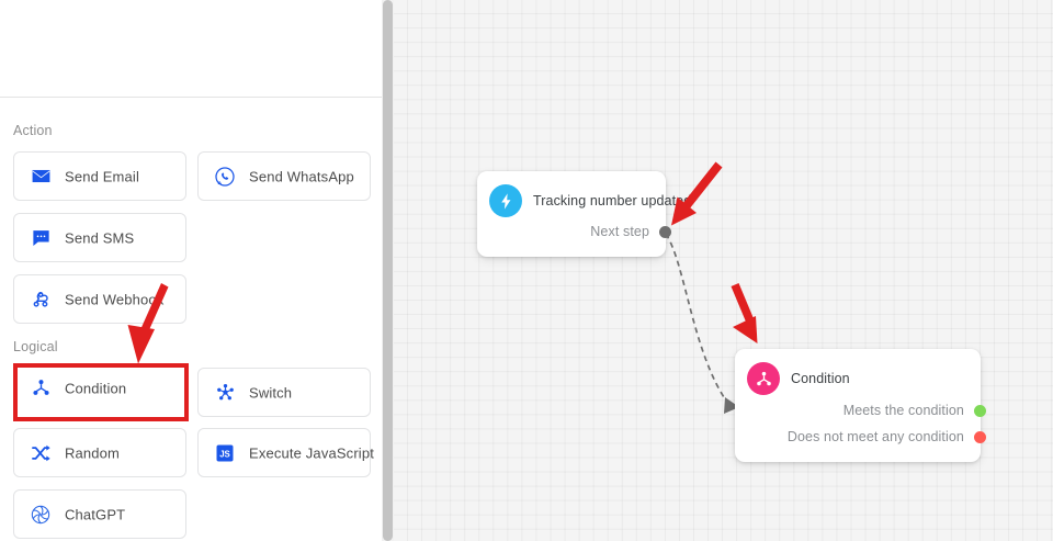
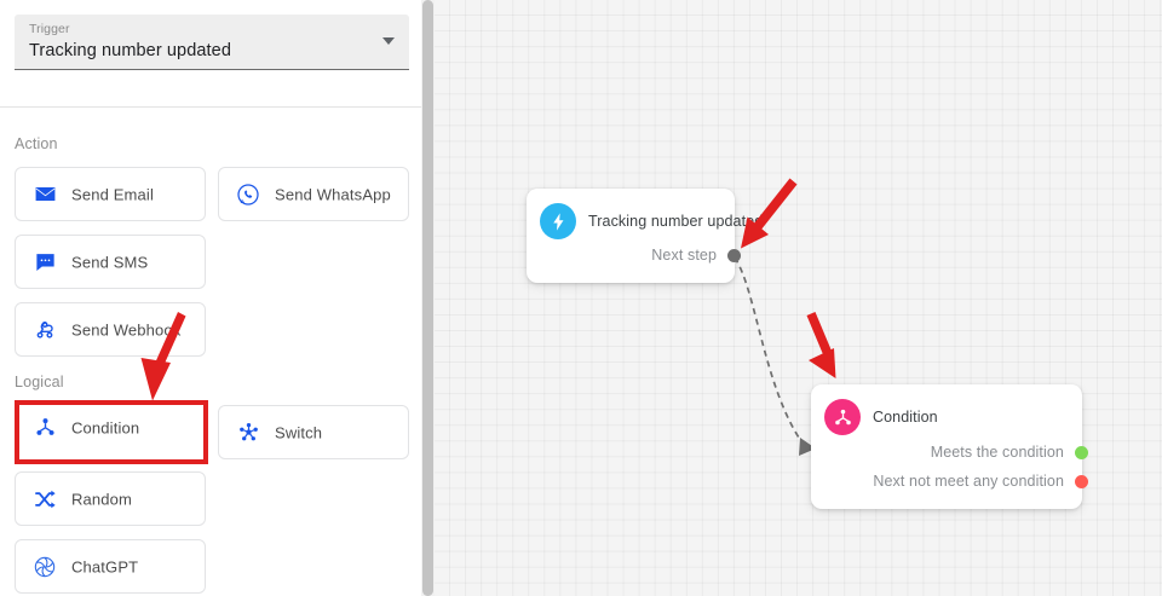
+ Trigger
+ Tracking number updated
  Action
  Send Email
  Send WhatsApp
  Send SMS
  Send Webhoo
  Logical
  Condition
  Switch
  Random
- JS
- Execute JavaScript
  ChatGPT
  Tracking number updat
  Next step
  Condition
  Meets the condition
- Does not meet any condition
+ Next not meet any condition
